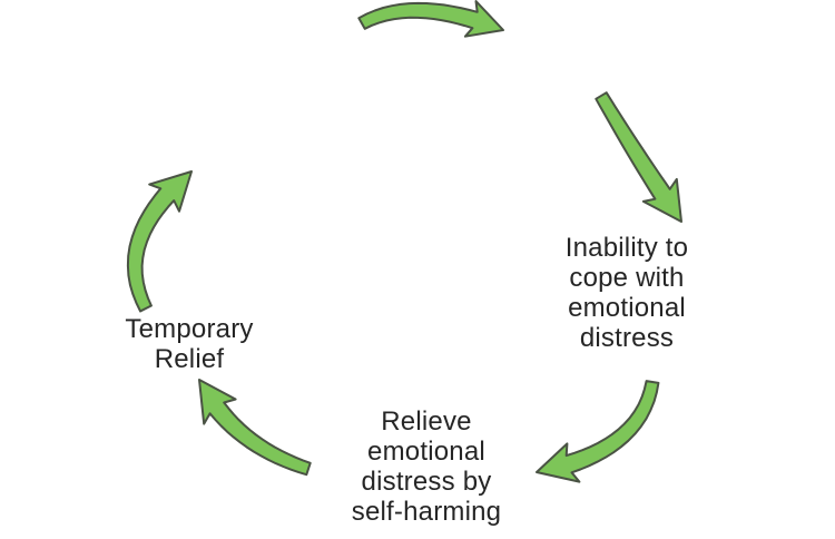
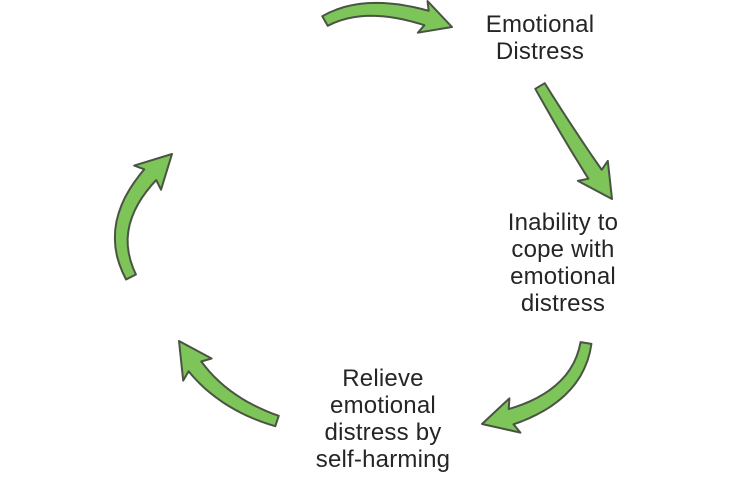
+ Emotional
+ Distress
  Inability to
  cope with
  emotional
  distress
  Relieve
  emotional
  distress by
  self-harming
- Temporary
- Relief
